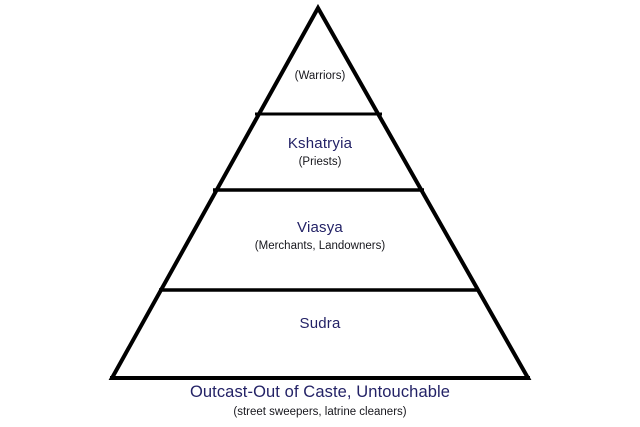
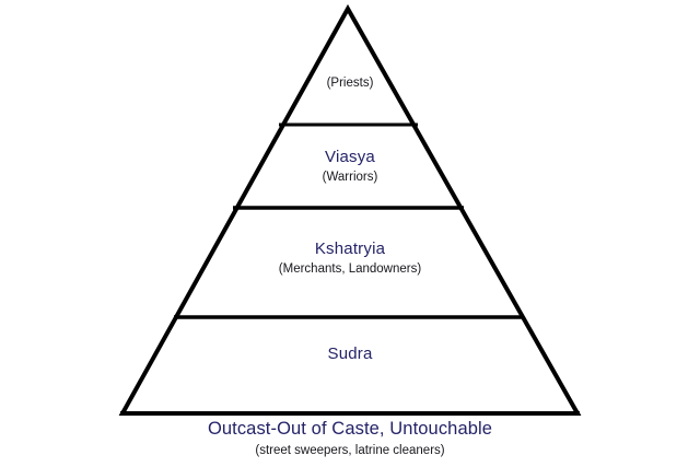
- (Warriors)
+ (Priests)
- Kshatryia
+ Viasya
- (Priests)
+ (Warriors)
- Viasya
+ Kshatryia
  (Merchants, Landowners)
  Sudra
  Outcast-Out of Caste, Untouchable
  (street sweepers, latrine cleaners)
